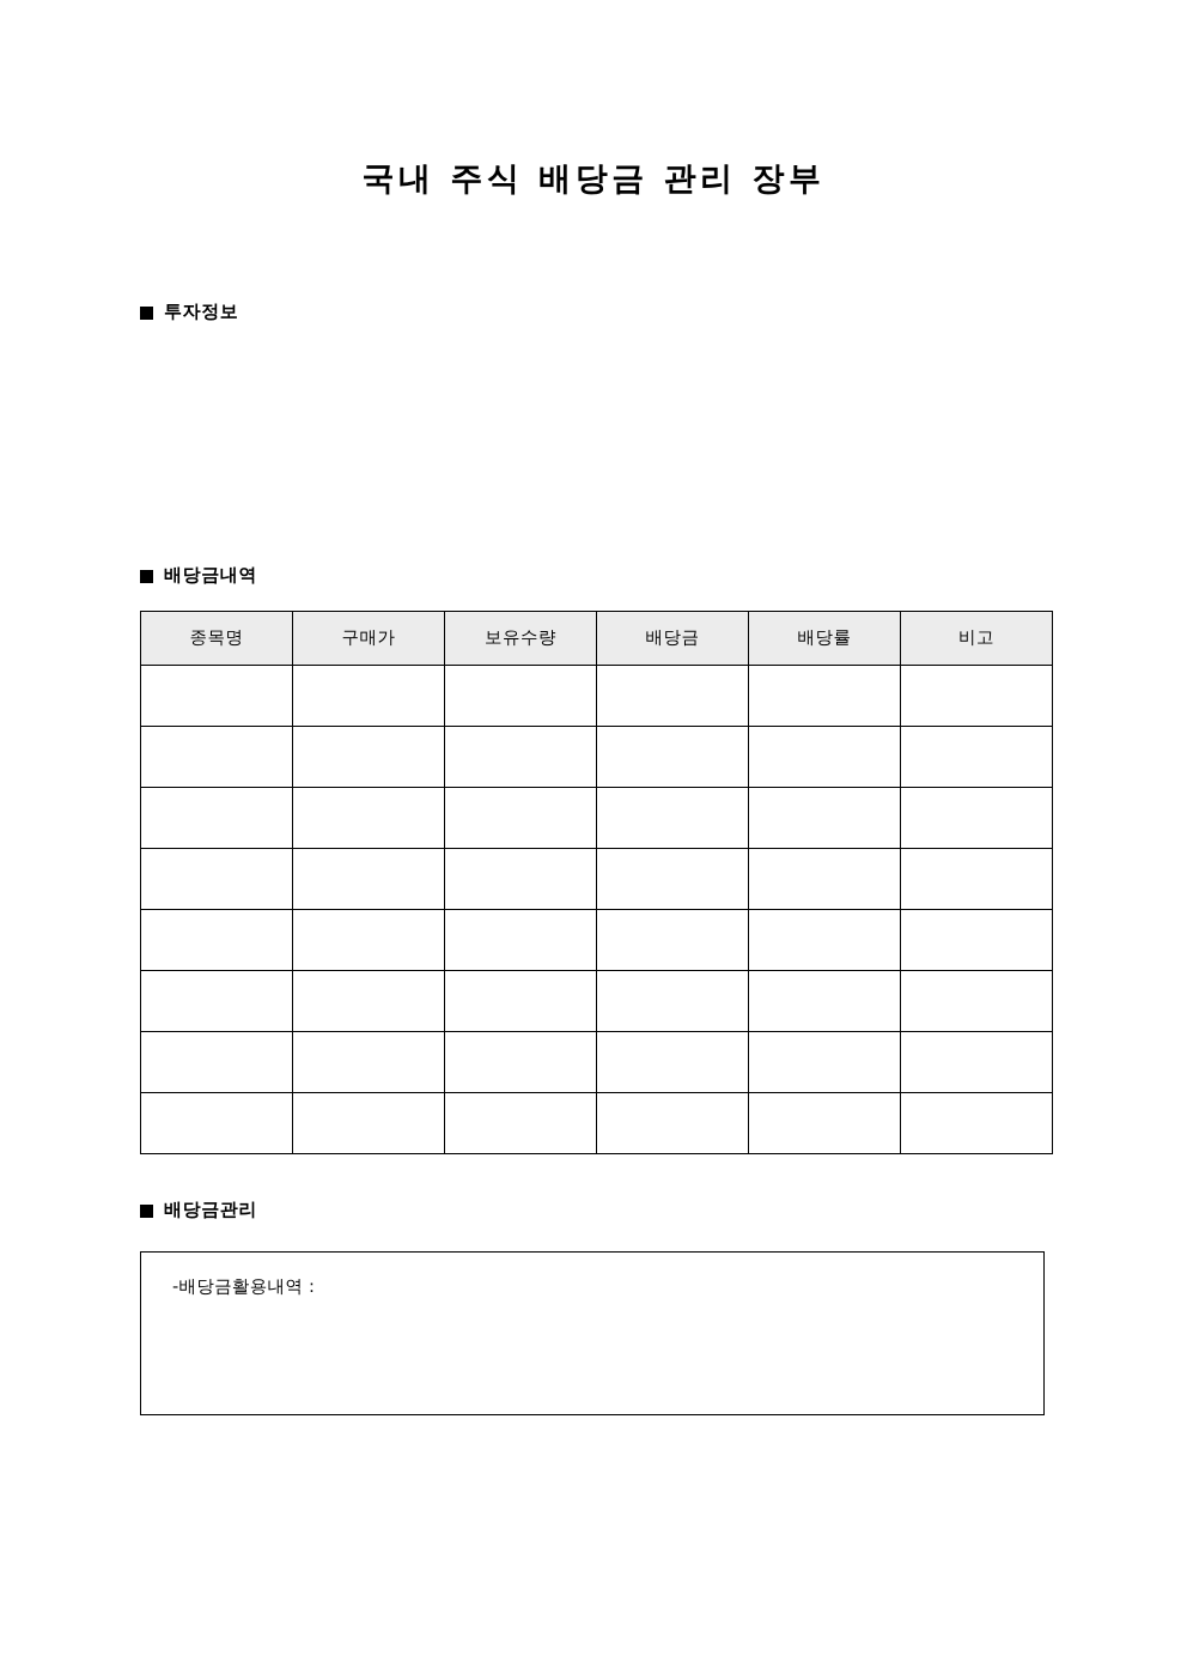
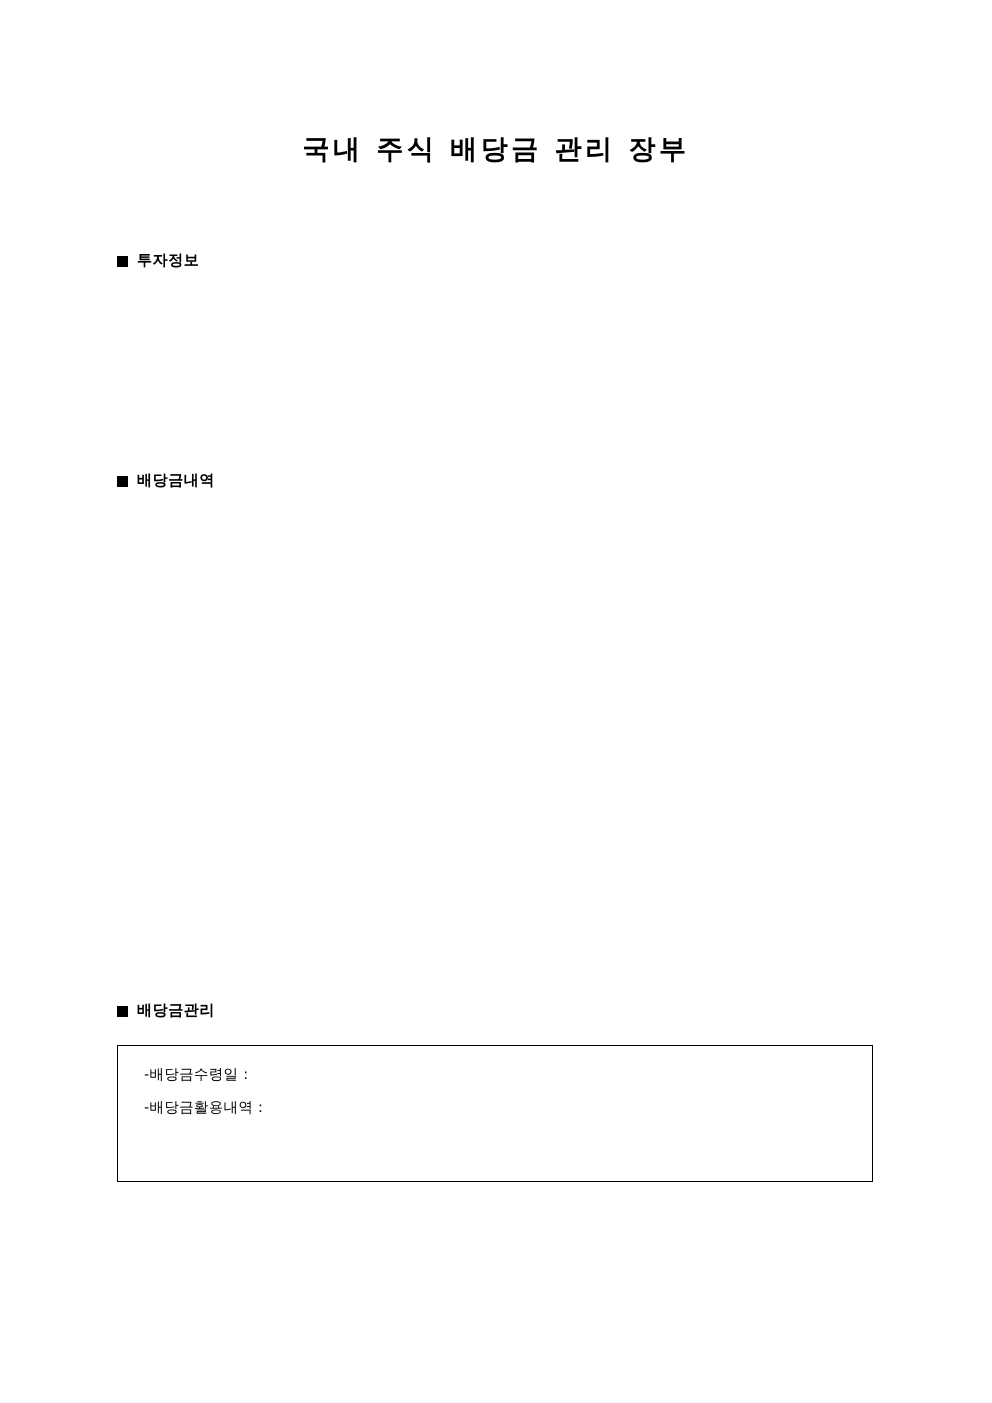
  국내 주식 배당금 관리 장부
  투자정보
  배당금내역
- 종목명	구매가	보유수량	배당금	배당률	비고
  배당금관리
+ -배당금수령일 :
  -배당금활용내역 :
